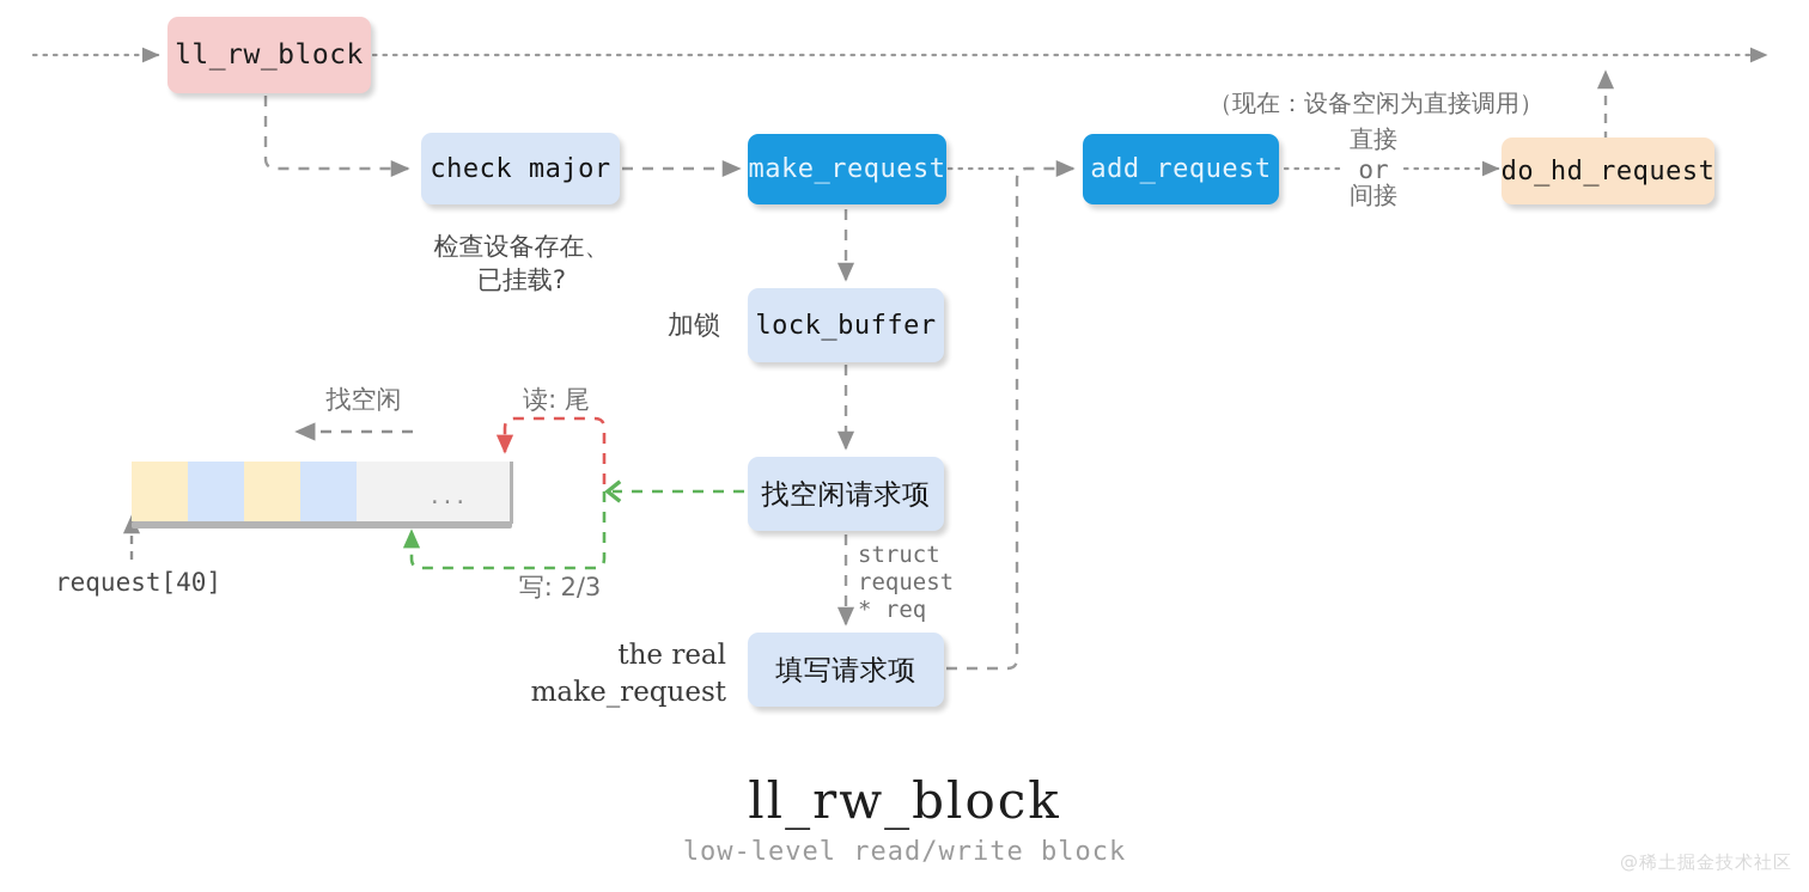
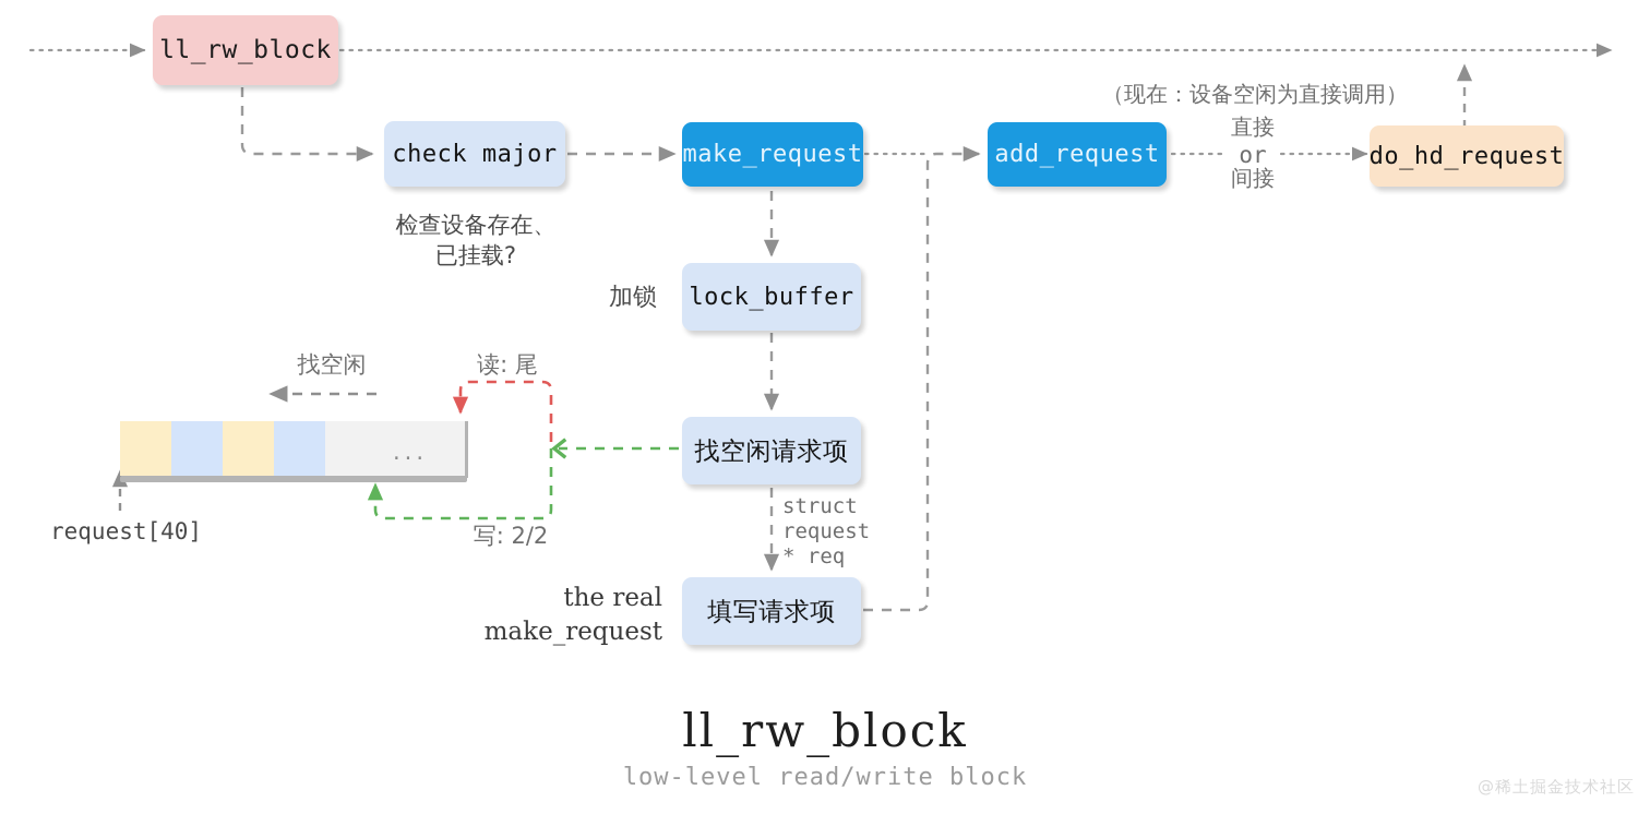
  ll_rw_block
  check major
  make_request
  add_request
  do_hd_request
  lock_buffer
  找空闲请求项
  填写请求项
  检查设备存在、
  已挂载?
  （现在：设备空闲为直接调用）
  直接
  or
  间接
  加锁
  struct
  request
  * req
  the real
  make_request
  找空闲
  读: 尾
- 写: 2/3
+ 写: 2/2
  request[40]
  ...
  ll_rw_block
  low-level read/write block
  @稀土掘金技术社区
